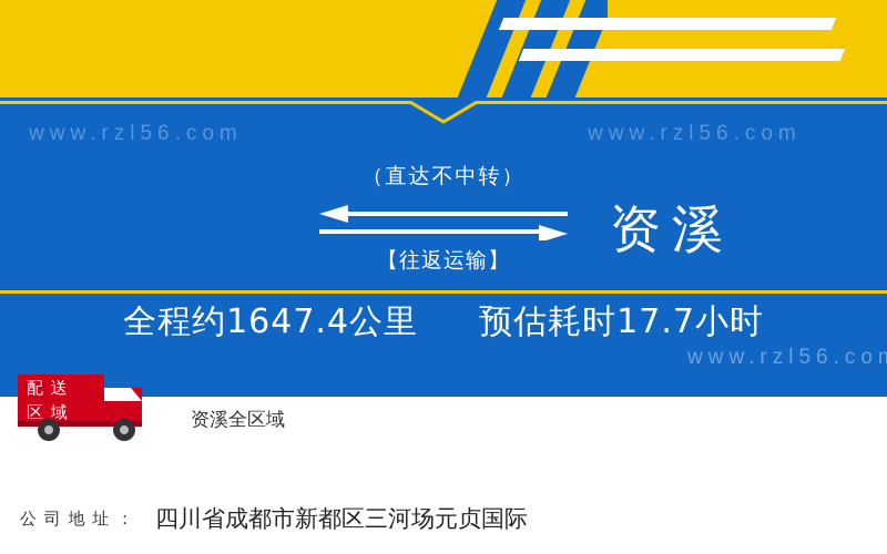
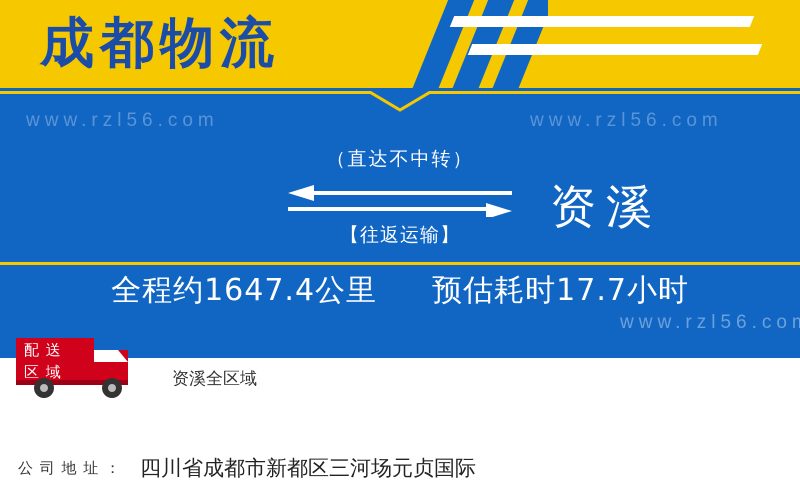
+ 成都物流
  www.rzl56.com
  www.rzl56.com
  www.rzl56.co
  资溪
  （直达不中转）
  【往返运输】
  全程约1647.4公里 预估耗时17.7小时
  配 送
  区 域
  资溪全区域
  公 司 地 址 ：
  四川省成都市新都区三河场元贞国际
